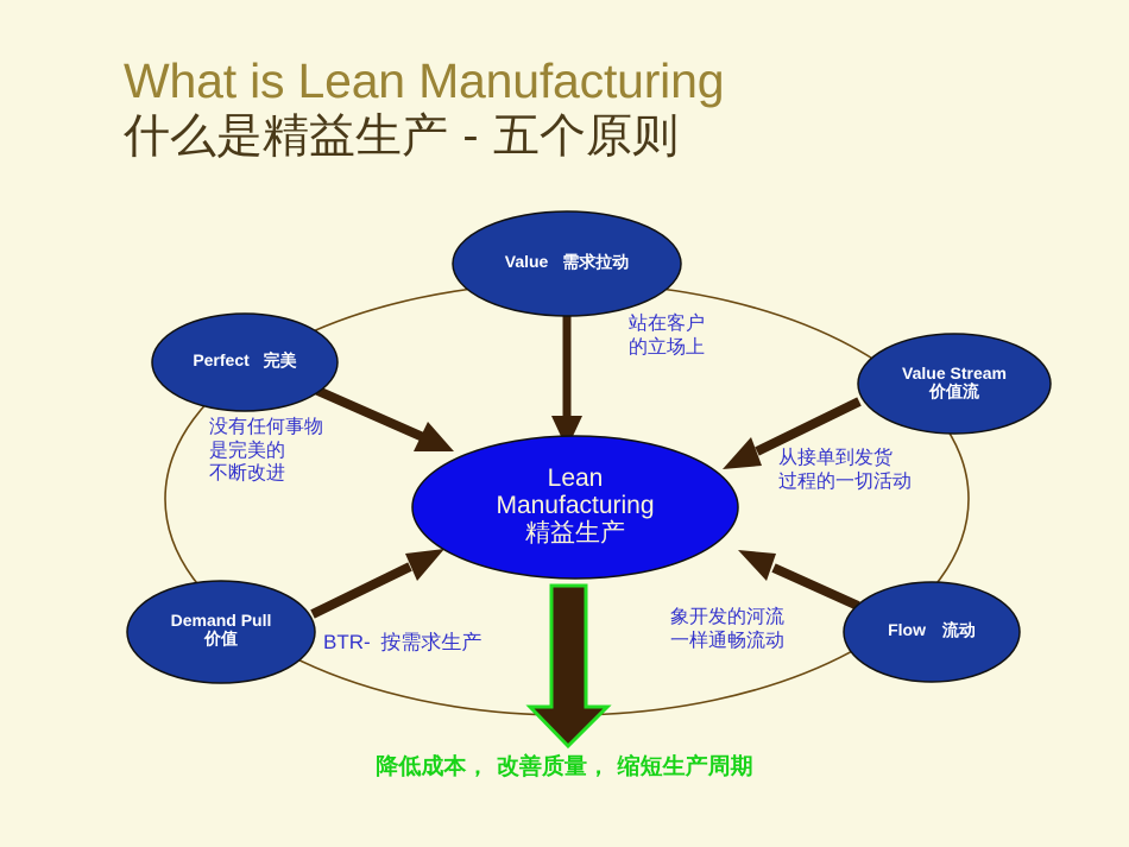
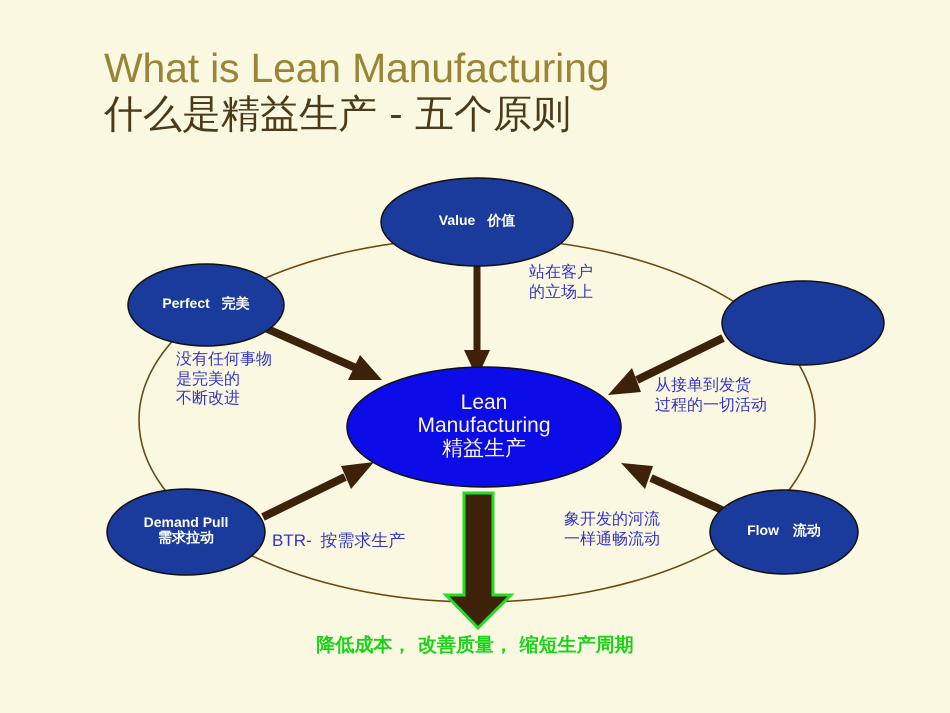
  What is Lean Manufacturing
  什么是精益生产 - 五个原则
- Value 需求拉动
+ Value 价值
  Perfect 完美
- Value Stream
- 价值流
  Demand Pull
- 价值
+ 需求拉动
  Flow 流动
  Lean
  Manufacturing
  精益生产
  站在客户
  的立场上
  从接单到发货
  过程的一切活动
  没有任何事物
  是完美的
  不断改进
  象开发的河流
  一样通畅流动
  BTR- 按需求生产
  降低成本， 改善质量， 缩短生产周期
